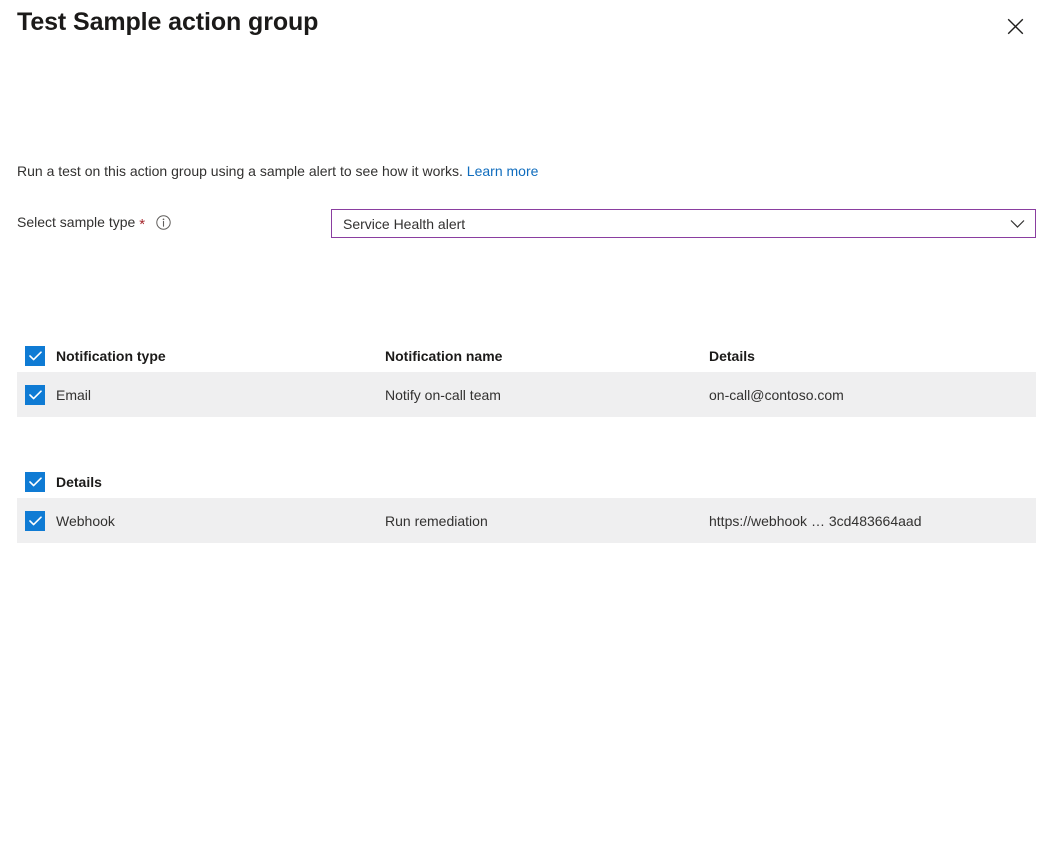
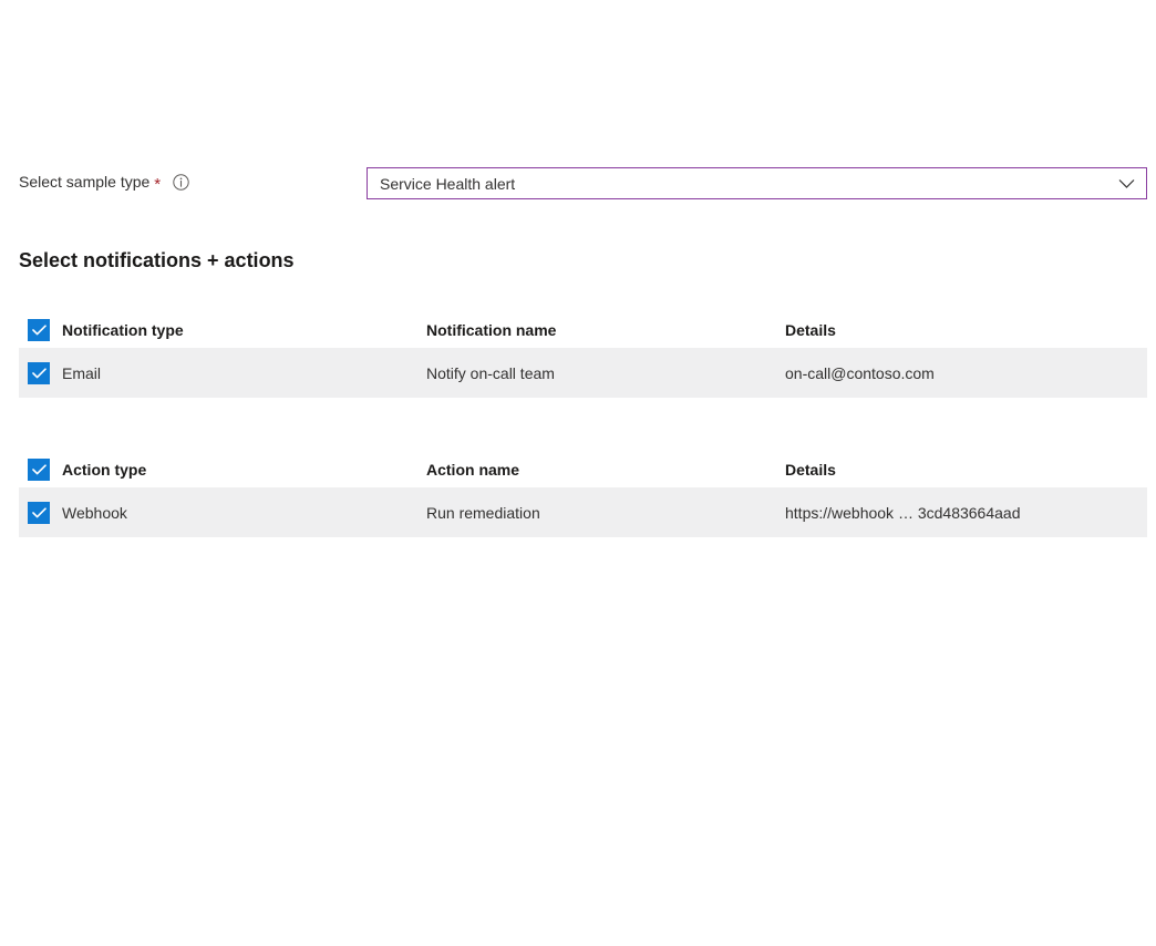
- Test Sample action group
- Run a test on this action group using a sample alert to see how it works. Learn more
  Select sample type
  *
  Service Health alert
+ Select notifications + actions
  Notification type
  Notification name
  Details
  Email
  Notify on-call team
  on-call@contoso.com
+ Action type
+ Action name
  Details
  Webhook
  Run remediation
  https://webhook … 3cd483664aad
